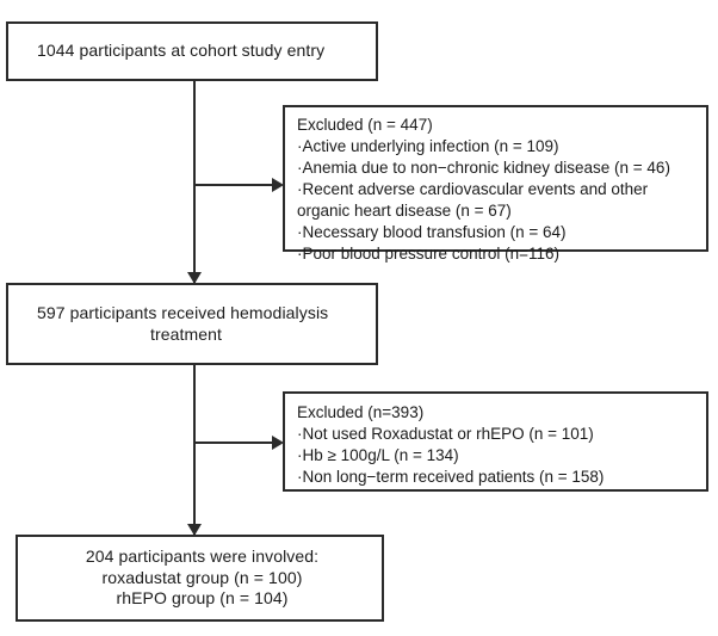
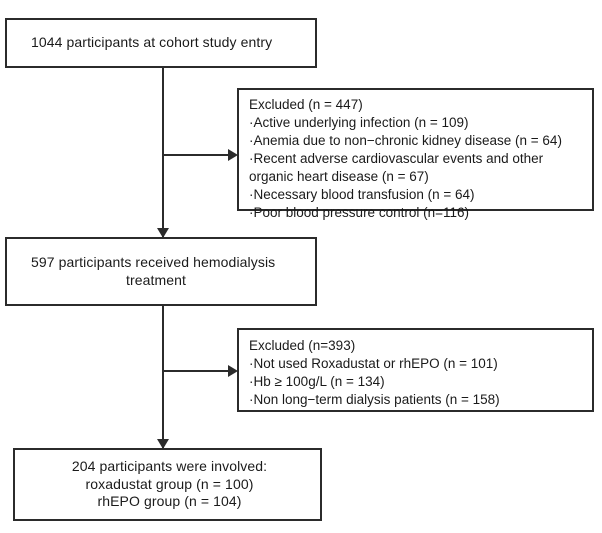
  1044 participants at cohort study entry
  Excluded (n = 447)
  ·Active underlying infection (n = 109)
- ·Anemia due to non−chronic kidney disease (n = 46)
+ ·Anemia due to non−chronic kidney disease (n = 64)
  ·Recent adverse cardiovascular events and other
  organic heart disease (n = 67)
  ·Necessary blood transfusion (n = 64)
  ·Poor blood pressure control (n=116)
  597 participants received hemodialysis
  treatment
  Excluded (n=393)
  ·Not used Roxadustat or rhEPO (n = 101)
  ·Hb ≥ 100g/L (n = 134)
- ·Non long−term received patients (n = 158)
+ ·Non long−term dialysis patients (n = 158)
  204 participants were involved:
  roxadustat group (n = 100)
  rhEPO group (n = 104)
